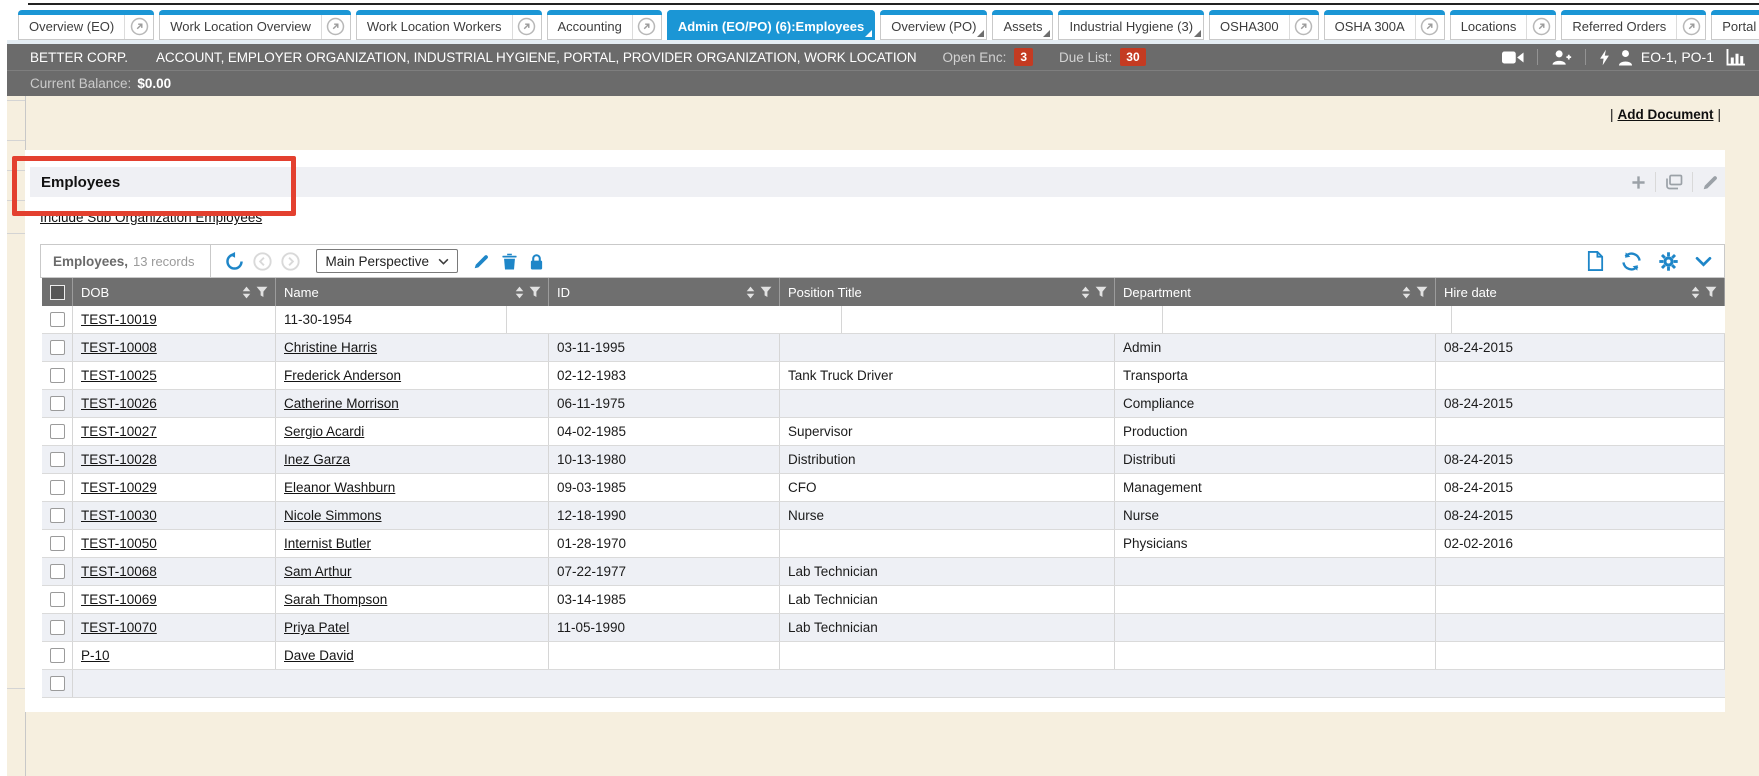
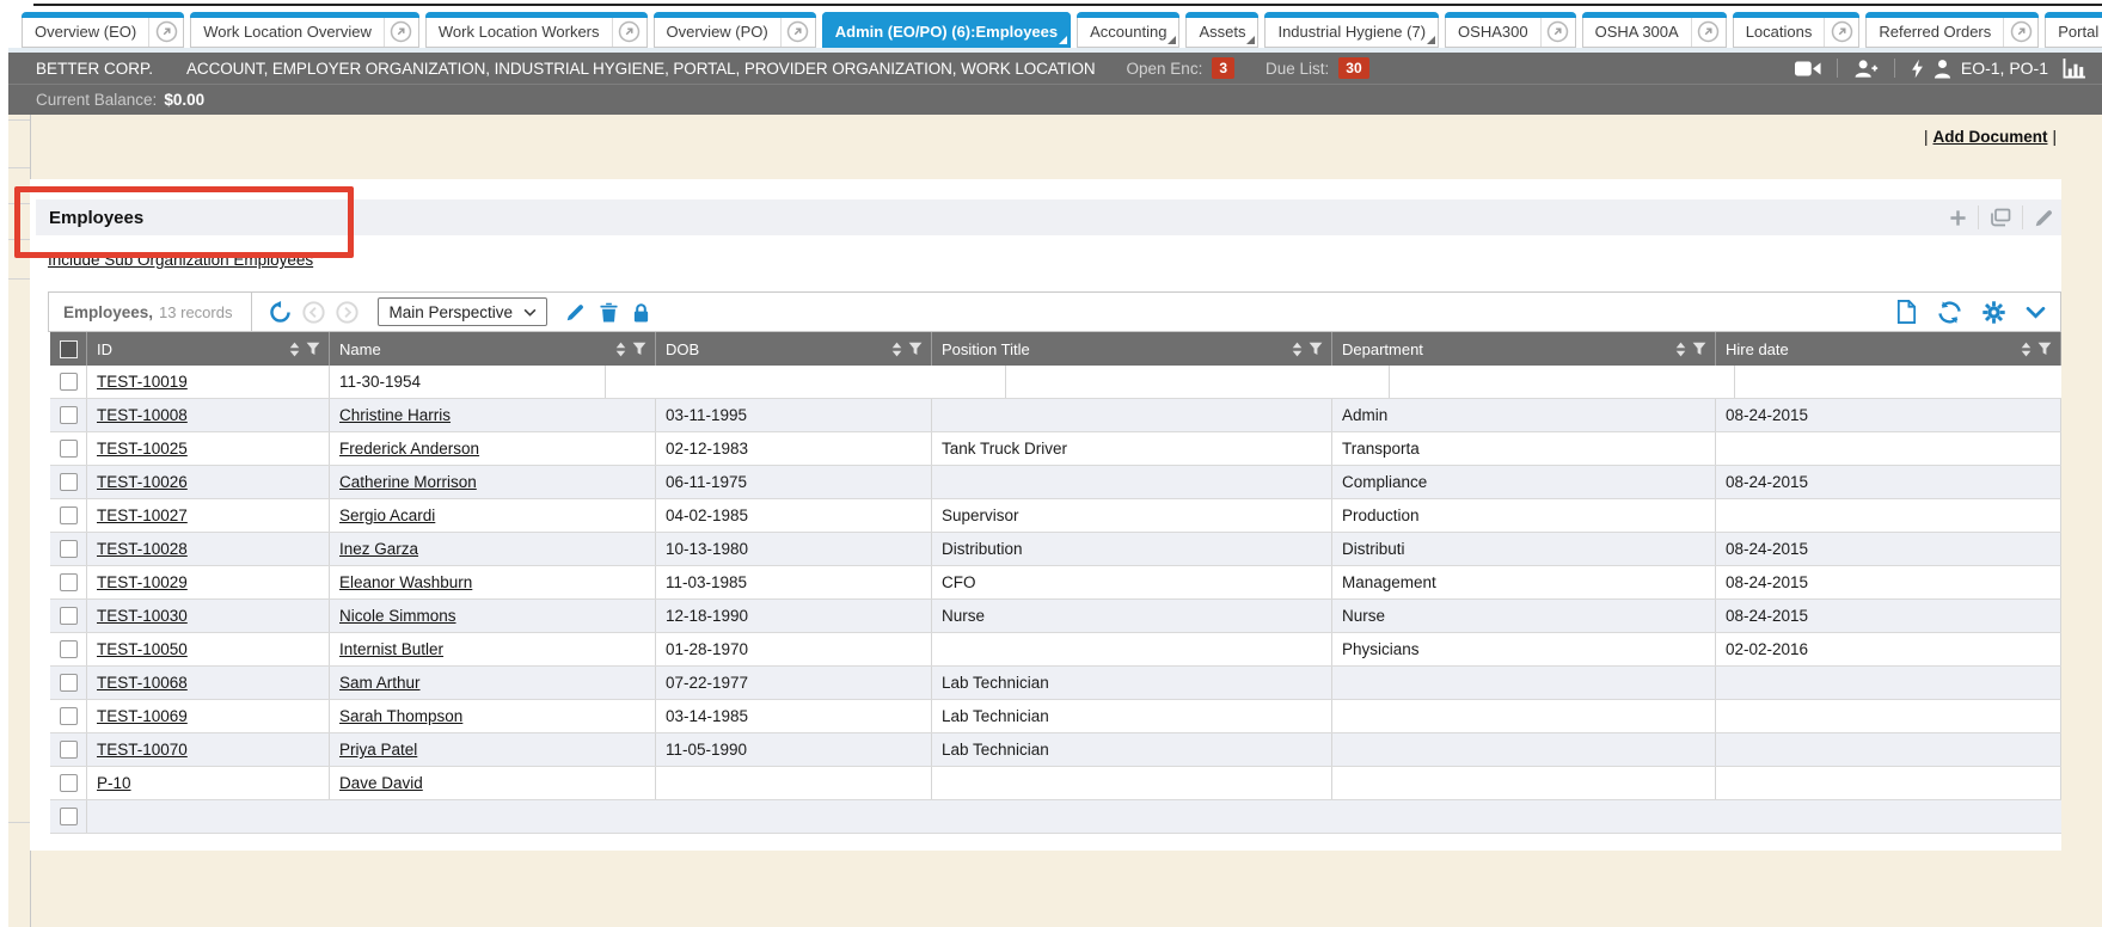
  Overview (EO)
  Work Location Overview
  Work Location Workers
- Accounting
+ Overview (PO)
  Admin (EO/PO) (6):Employees
- Overview (PO)
+ Accounting
  Assets
- Industrial Hygiene (3)
+ Industrial Hygiene (7)
  OSHA300
  OSHA 300A
  Locations
  Referred Orders
  BETTER CORP.
  ACCOUNT, EMPLOYER ORGANIZATION, INDUSTRIAL HYGIENE, PORTAL, PROVIDER ORGANIZATION, WORK LOCATION
  Open Enc:
  3
  Due List:
  30
  EO-1, PO-1
  Current Balance:
  $0.00
  | Add Document |
  Employees
  Include Sub Organization Employees
  Employees,
  13 records
  Main Perspective
- DOB
+ ID
  Name
- ID
+ DOB
  Position Title
  Department
  Hire date
  TEST-10019
  11-30-1954
  TEST-10008
  Christine Harris
  03-11-1995
  Admin
  08-24-2015
  TEST-10025
  Frederick Anderson
  02-12-1983
  Tank Truck Driver
  Transporta
  TEST-10026
  Catherine Morrison
  06-11-1975
  Compliance
  08-24-2015
  TEST-10027
  Sergio Acardi
  04-02-1985
  Supervisor
  Production
  TEST-10028
  Inez Garza
  10-13-1980
  Distribution
  Distributi
  08-24-2015
  TEST-10029
  Eleanor Washburn
- 09-03-1985
+ 11-03-1985
  CFO
  Management
  08-24-2015
  TEST-10030
  Nicole Simmons
  12-18-1990
  Nurse
  Nurse
  08-24-2015
  TEST-10050
  Internist Butler
  01-28-1970
  Physicians
  02-02-2016
  TEST-10068
  Sam Arthur
  07-22-1977
  Lab Technician
  TEST-10069
  Sarah Thompson
  03-14-1985
  Lab Technician
  TEST-10070
  Priya Patel
  11-05-1990
  Lab Technician
  P-10
  Dave David
